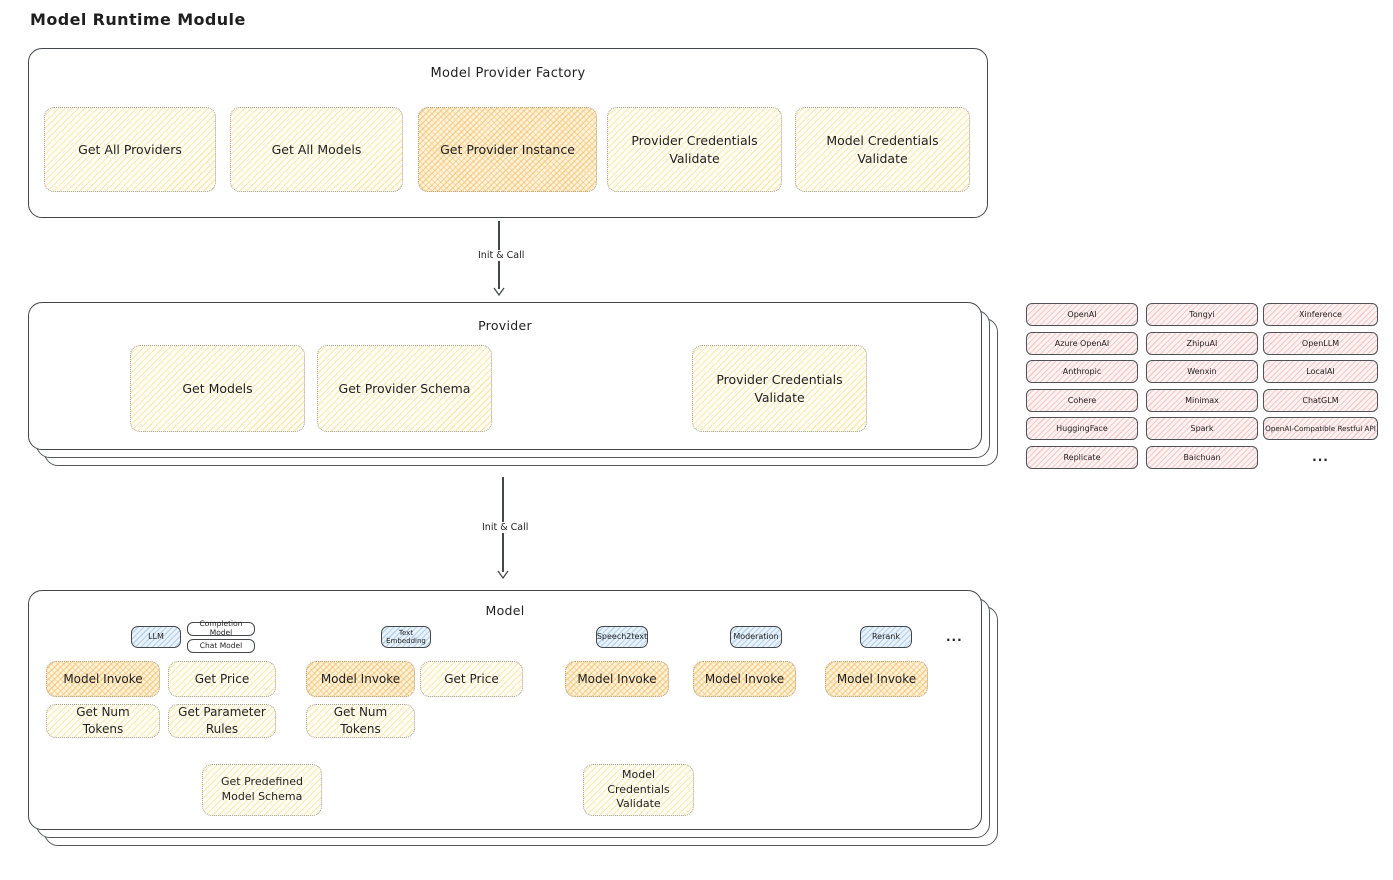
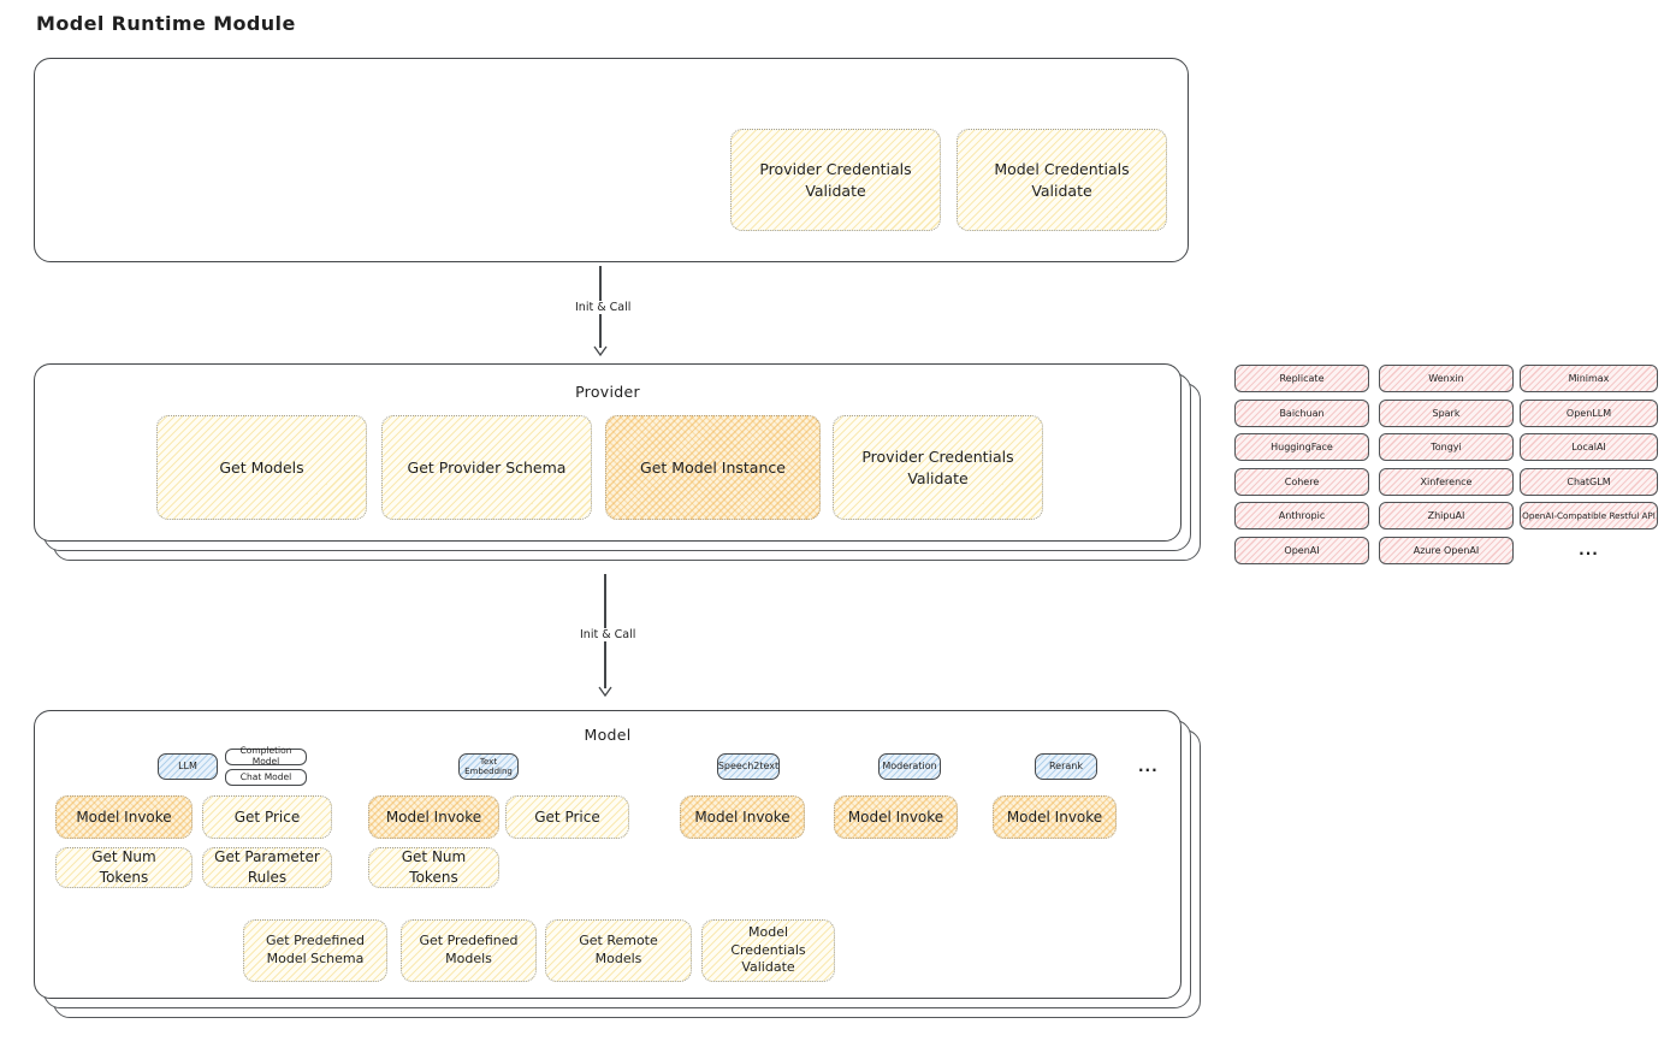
  Model Runtime Module
- Model Provider Factory
- Get All Providers
- Get All Models
- Get Provider Instance
  Provider Credentials Validate
  Model Credentials Validate
  Init & Call
  Provider
  Get Models
  Get Provider Schema
+ Get Model Instance
  Provider Credentials Validate
- OpenAI
+ Replicate
- Tongyi
+ Wenxin
- Xinference
+ Minimax
- Azure OpenAI
+ Baichuan
- ZhipuAI
+ Spark
  OpenLLM
- Anthropic
+ HuggingFace
- Wenxin
+ Tongyi
  LocalAI
  Cohere
- Minimax
+ Xinference
  ChatGLM
- HuggingFace
+ Anthropic
- Spark
+ ZhipuAI
  OpenAI-Compatible Restful API
- Replicate
+ OpenAI
- Baichuan
+ Azure OpenAI
  ...
  Init & Call
  Model
  LLM
  Completion Model
  Chat Model
  Text Embedding
  Speech2text
  Moderation
  Rerank
  ...
  Model Invoke
  Get Price
  Model Invoke
  Get Price
  Model Invoke
  Model Invoke
  Model Invoke
  Get Num Tokens
  Get Parameter Rules
  Get Num Tokens
  Get Predefined Model Schema
+ Get Predefined Models
+ Get Remote Models
  Model Credentials Validate
